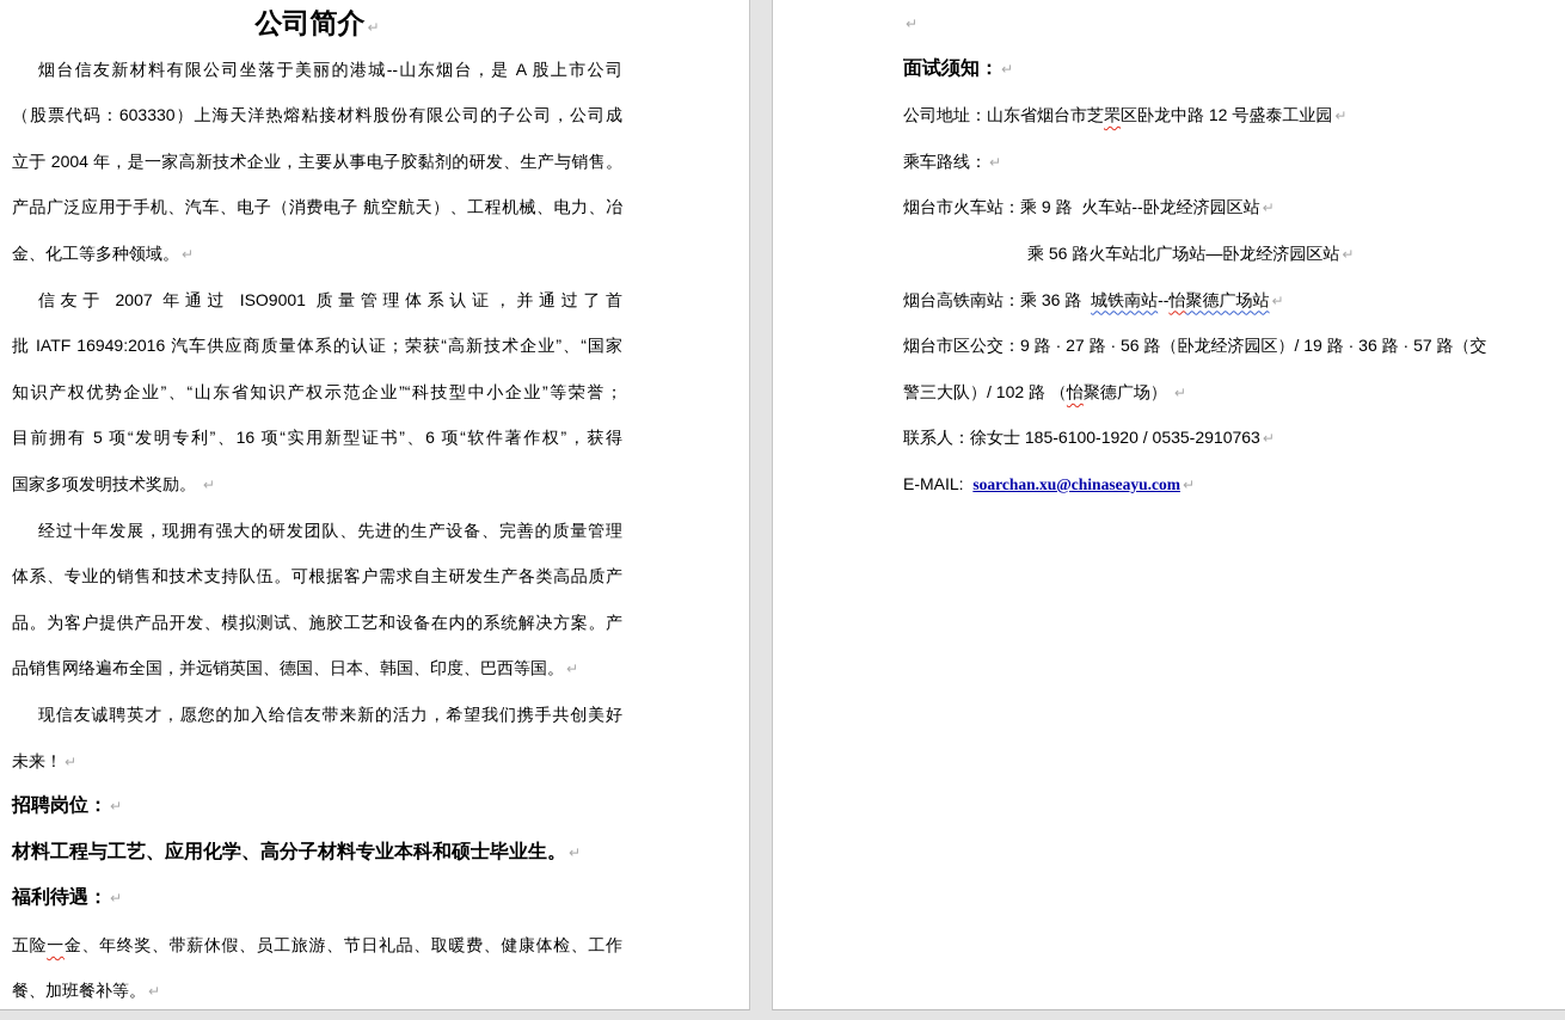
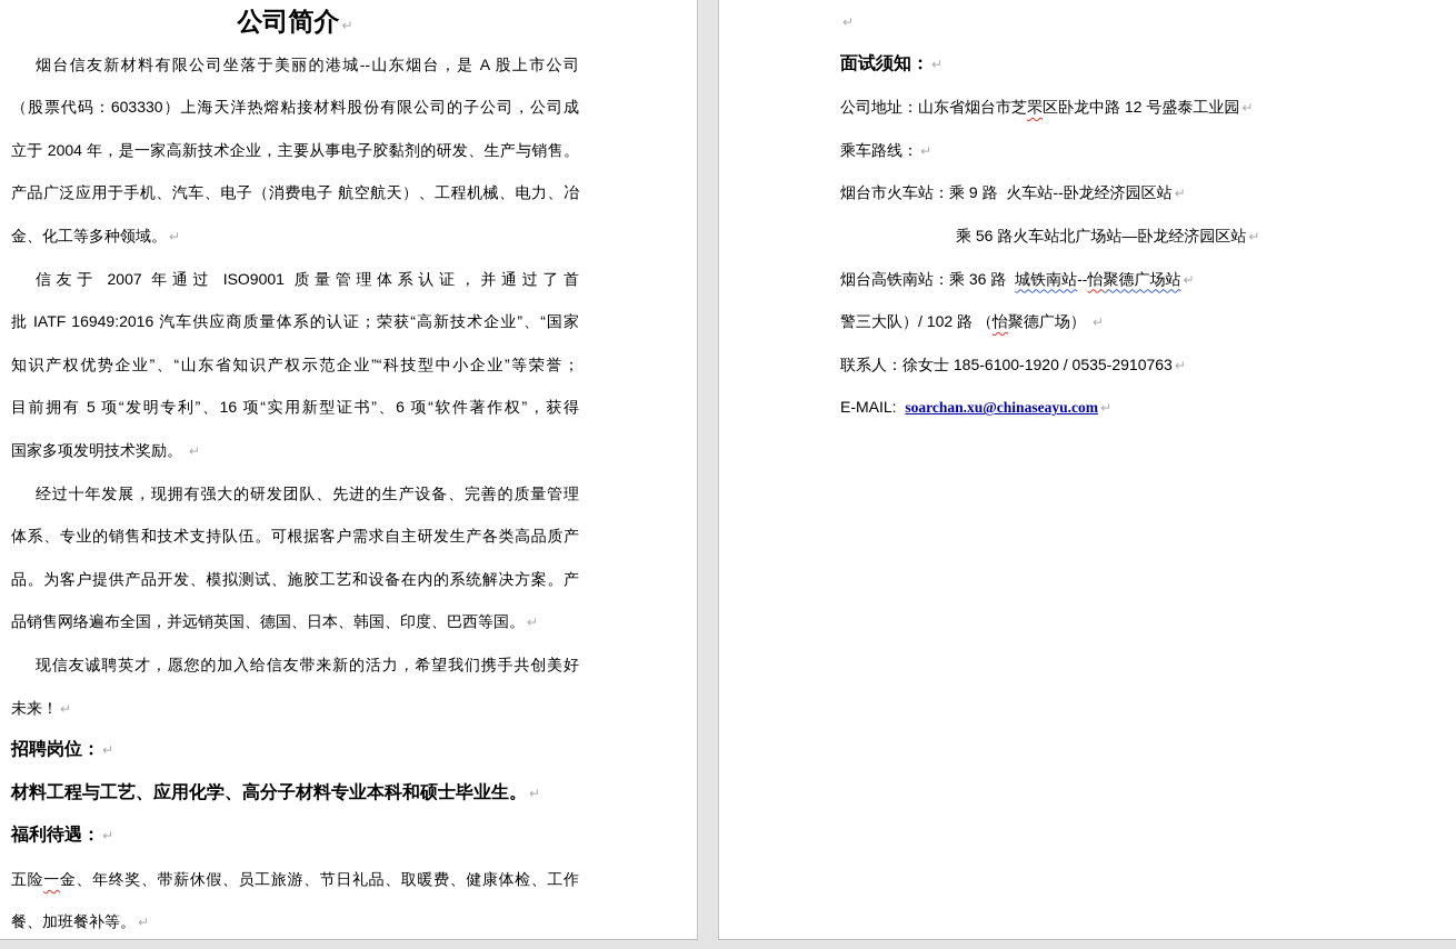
  公司简介 ↵
  烟台信友新材料有限公司坐落于美丽的港城--山东烟台，是 A 股上市公司
  （股票代码：603330）上海天洋热熔粘接材料股份有限公司的子公司，公司成
  立于 2004 年，是一家高新技术企业，主要从事电子胶黏剂的研发、生产与销售。
  产品广泛应用于手机、汽车、电子（消费电子 航空航天）、工程机械、电力、冶
  金、化工等多种领域。 ↵
  信友于 2007 年通过 ISO9001 质量管理体系认证，并通过了首
  批 IATF 16949:2016 汽车供应商质量体系的认证；荣获“高新技术企业”、“国家
  知识产权优势企业”、“山东省知识产权示范企业”“科技型中小企业”等荣誉；
  目前拥有 5 项“发明专利”、16 项“实用新型证书”、6 项“软件著作权”，获得
  国家多项发明技术奖励。 ↵
  经过十年发展，现拥有强大的研发团队、先进的生产设备、完善的质量管理
  体系、专业的销售和技术支持队伍。可根据客户需求自主研发生产各类高品质产
  品。为客户提供产品开发、模拟测试、施胶工艺和设备在内的系统解决方案。产
  品销售网络遍布全国，并远销英国、德国、日本、韩国、印度、巴西等国。 ↵
  现信友诚聘英才，愿您的加入给信友带来新的活力，希望我们携手共创美好
  未来！ ↵
  招聘岗位： ↵
  材料工程与工艺、应用化学、高分子材料专业本科和硕士毕业生。 ↵
  福利待遇： ↵
  五险一金、年终奖、带薪休假、员工旅游、节日礼品、取暖费、健康体检、工作
  餐、加班餐补等。 ↵
  ↵
  面试须知： ↵
  公司地址：山东省烟台市芝罘区卧龙中路 12 号盛泰工业园 ↵
  乘车路线： ↵
  烟台市火车站：乘 9 路 火车站--卧龙经济园区站 ↵
  乘 56 路火车站北广场站—卧龙经济园区站 ↵
  烟台高铁南站：乘 36 路 城铁南站--怡聚德广场站 ↵
- 烟台市区公交：9 路 · 27 路 · 56 路（卧龙经济园区）/ 19 路 · 36 路 · 57 路（交
  警三大队）/ 102 路 （怡聚德广场） ↵
  联系人：徐女士 185-6100-1920 / 0535-2910763 ↵
  E-MAIL: soarchan.xu@chinaseayu.com ↵
